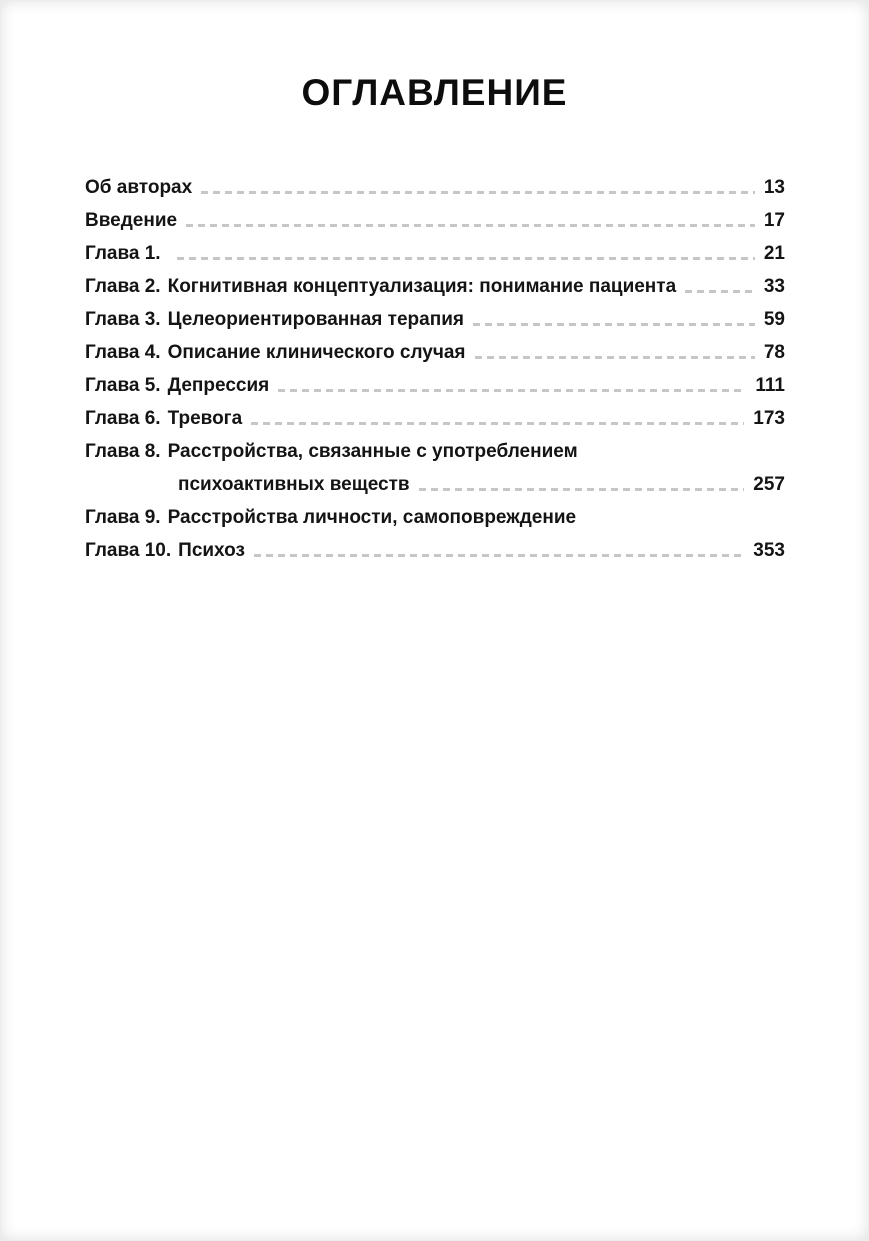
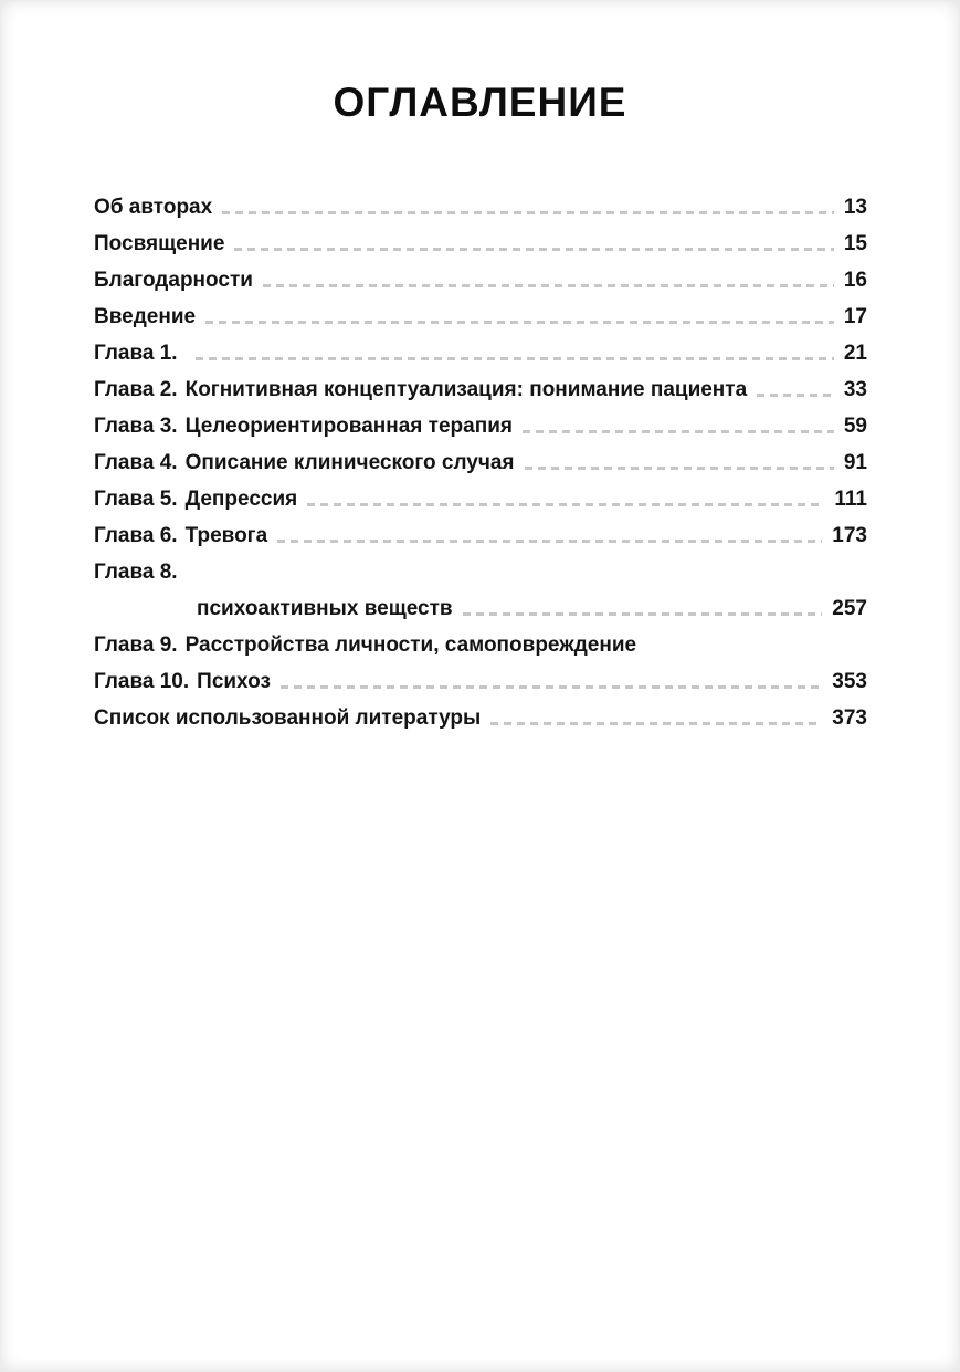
  ОГЛАВЛЕНИЕ
  Об авторах
  13
+ Посвящение
+ 15
+ Благодарности
+ 16
  Введение
  17
  Глава 1.
  21
  Глава 2.
  Когнитивная концептуализация: понимание пациента
  33
  Глава 3.
  Целеориентированная терапия
  59
  Глава 4.
  Описание клинического случая
- 78
+ 91
  Глава 5.
  Депрессия
  111
  Глава 6.
  Тревога
  173
  Глава 8.
- Расстройства, связанные с употреблением
  психоактивных веществ
  257
  Глава 9.
  Расстройства личности, самоповреждение
  Глава 10.
  Психоз
  353
+ Список использованной литературы
+ 373
